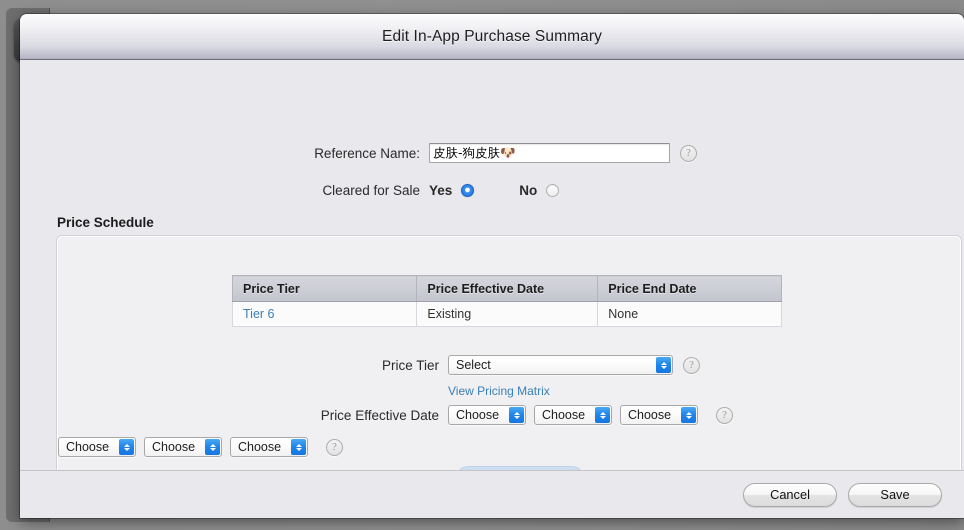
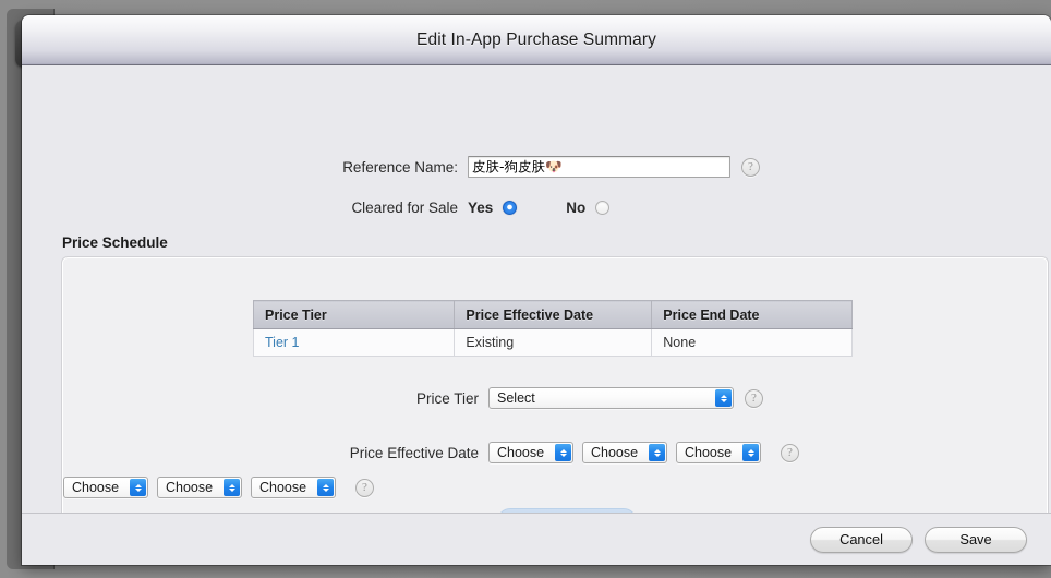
  Edit In-App Purchase Summary
  Reference Name:
  皮肤-狗皮肤🐶
  ?
  Cleared for Sale
  Yes
  No
  Price Schedule
  Price Tier	Price Effective Date	Price End Date
- Tier 6	Existing	None
+ Tier 1	Existing	None
  Price Tier
  Select
  ?
- View Pricing Matrix
  Price Effective Date
  Choose
  Choose
  Choose
  ?
  Choose
  Choose
  Choose
  ?
  Cancel
  Save
